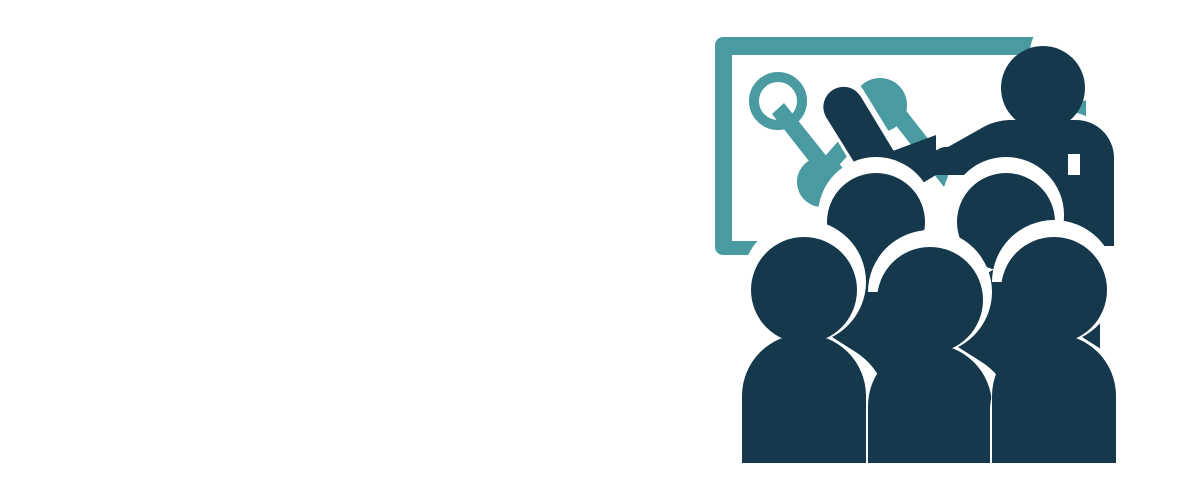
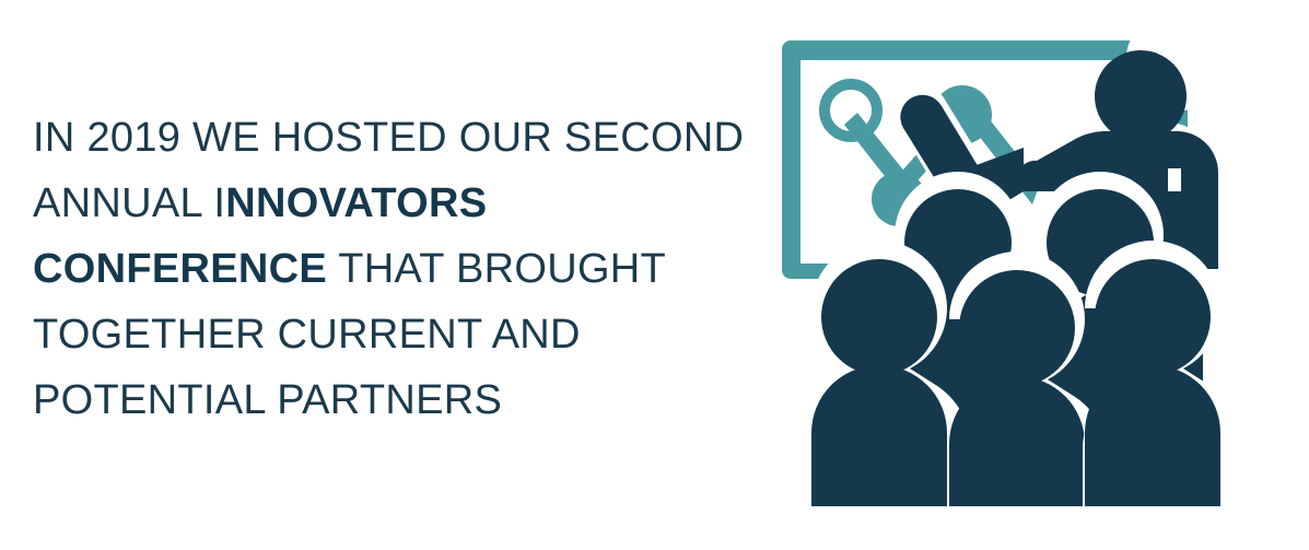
+ IN 2019 WE HOSTED OUR SECOND ANNUAL INNOVATORS CONFERENCE THAT BROUGHT TOGETHER CURRENT AND POTENTIAL PARTNERS
